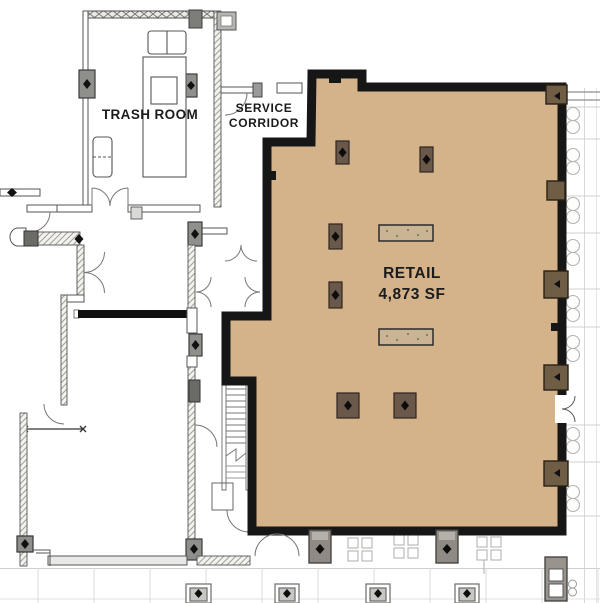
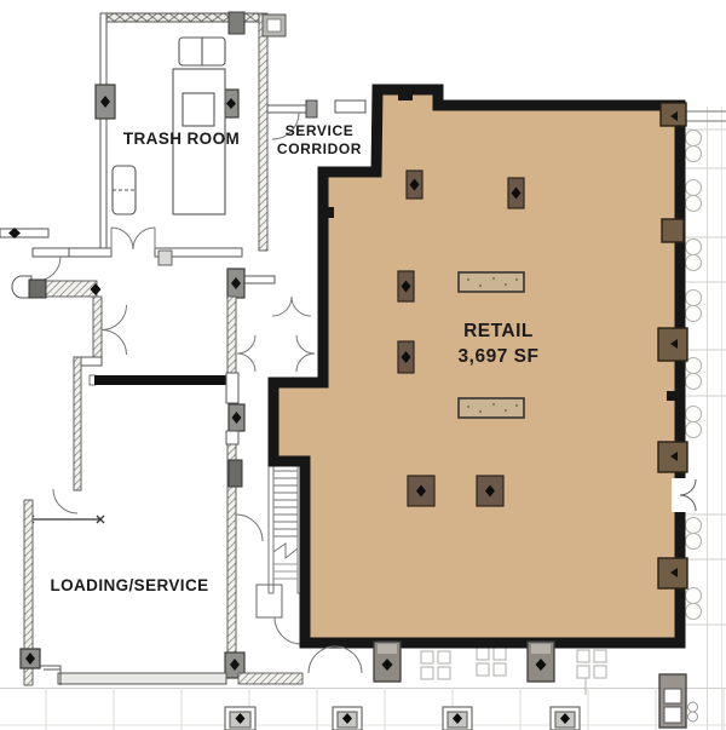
  TRASH ROOM
  SERVICE
  CORRIDOR
  RETAIL
- 4,873 SF
+ 3,697 SF
+ LOADING/SERVICE
